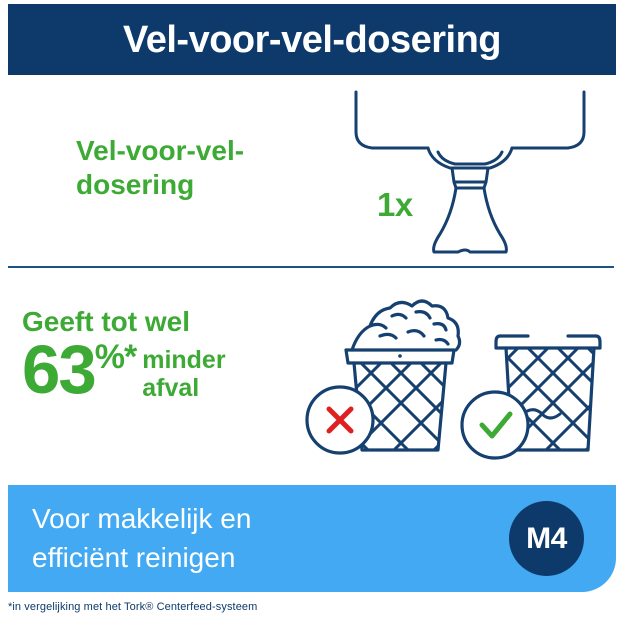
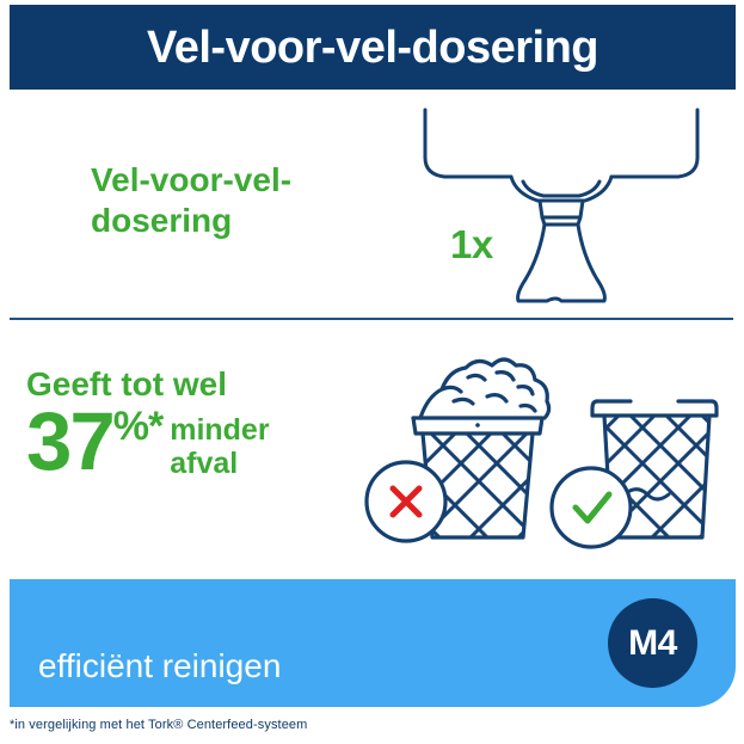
  Vel-voor-vel-dosering
  Vel-voor-vel-
  dosering
  1x
  Geeft tot wel
- 63
+ 37
  %*
  minder
  afval
- Voor makkelijk en
  efficiënt reinigen
  M4
  *in vergelijking met het Tork® Centerfeed-systeem
